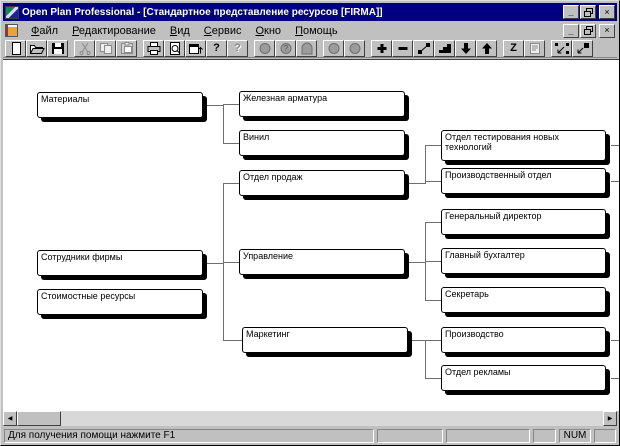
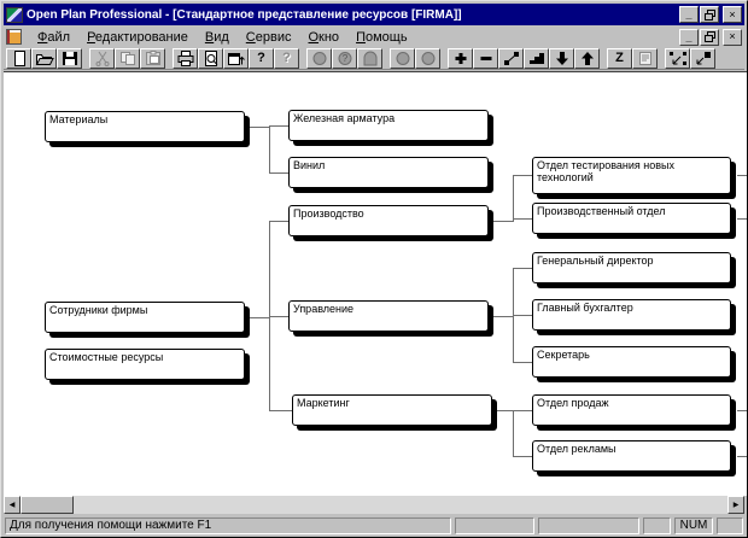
  Open Plan Professional - [Стандартное представление ресурсов [FIRMA]]
  _
  ×
  Файл
  Редактирование
  Вид
  Сервис
  Окно
  Помощь
  _
  ×
  ?
  ?
  ?
  Z
  Материалы
  Сотрудники фирмы
  Стоимостные ресурсы
  Железная арматура
  Винил
- Отдел продаж
+ Производство
  Управление
  Маркетинг
  Отдел тестирования новых технологий
  Производственный отдел
  Генеральный директор
  Главный бухгалтер
  Секретарь
- Производство
+ Отдел продаж
  Отдел рекламы
  Для получения помощи нажмите F1
  NUM
